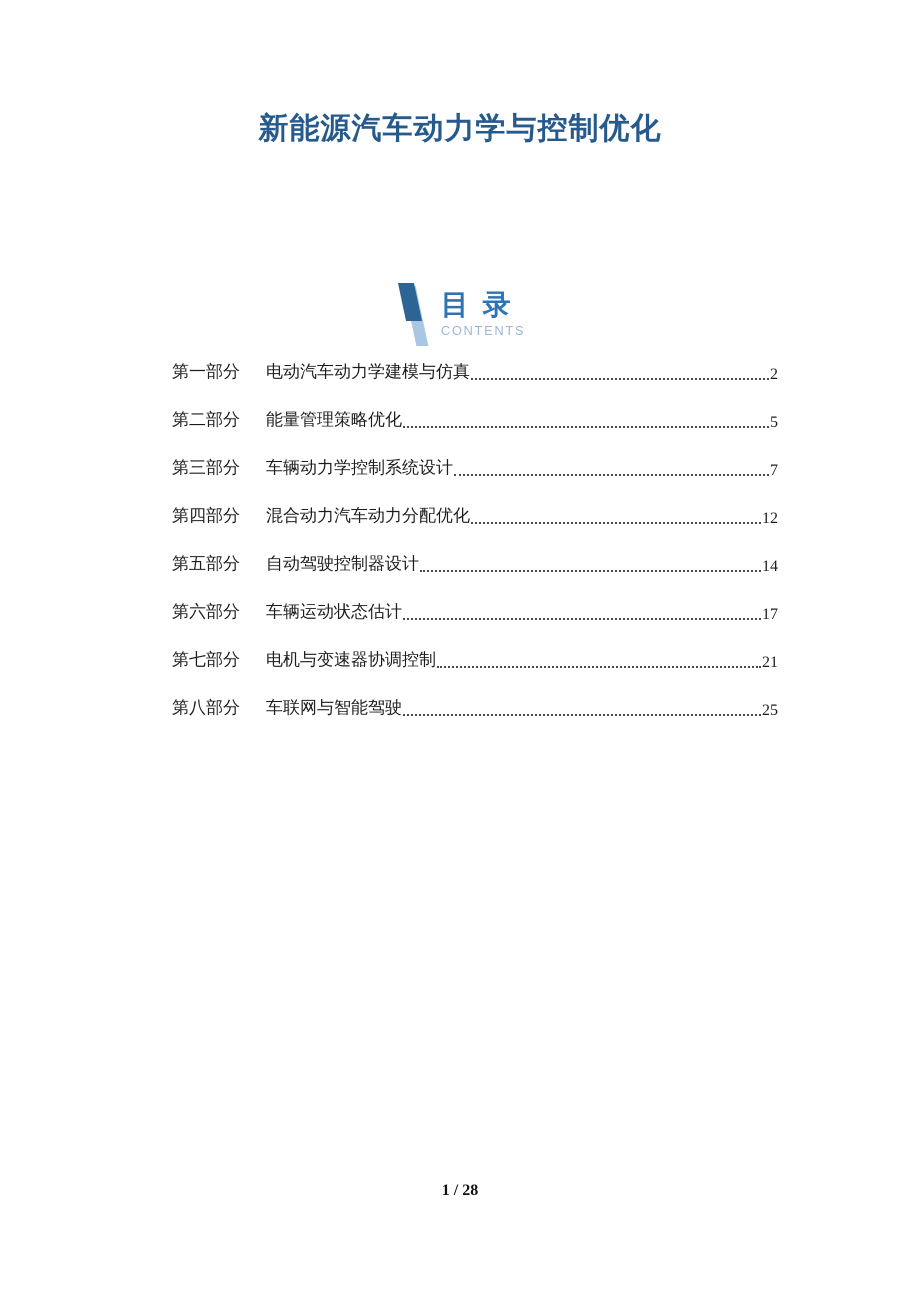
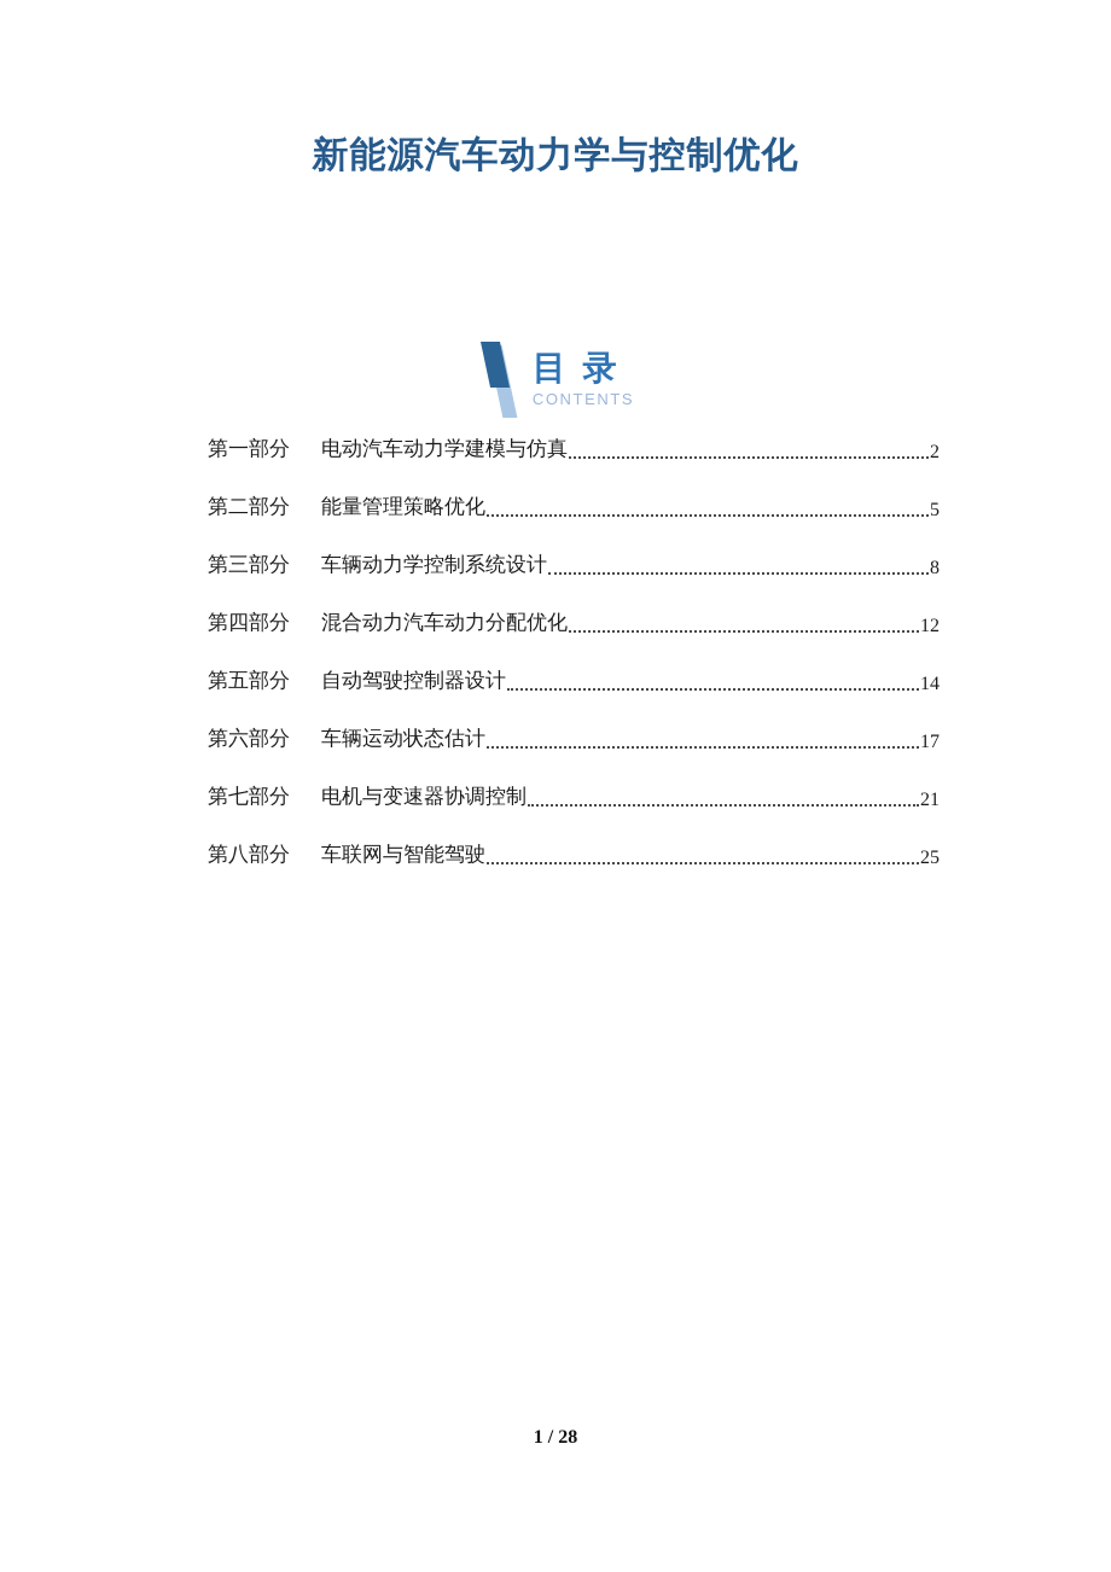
  新能源汽车动力学与控制优化
  目 录
  CONTENTS
  第一部分
  电动汽车动力学建模与仿真
  2
  第二部分
  能量管理策略优化
  5
  第三部分
  车辆动力学控制系统设计
- 7
+ 8
  第四部分
  混合动力汽车动力分配优化
  12
  第五部分
  自动驾驶控制器设计
  14
  第六部分
  车辆运动状态估计
  17
  第七部分
  电机与变速器协调控制
  21
  第八部分
  车联网与智能驾驶
  25
  1 / 28
